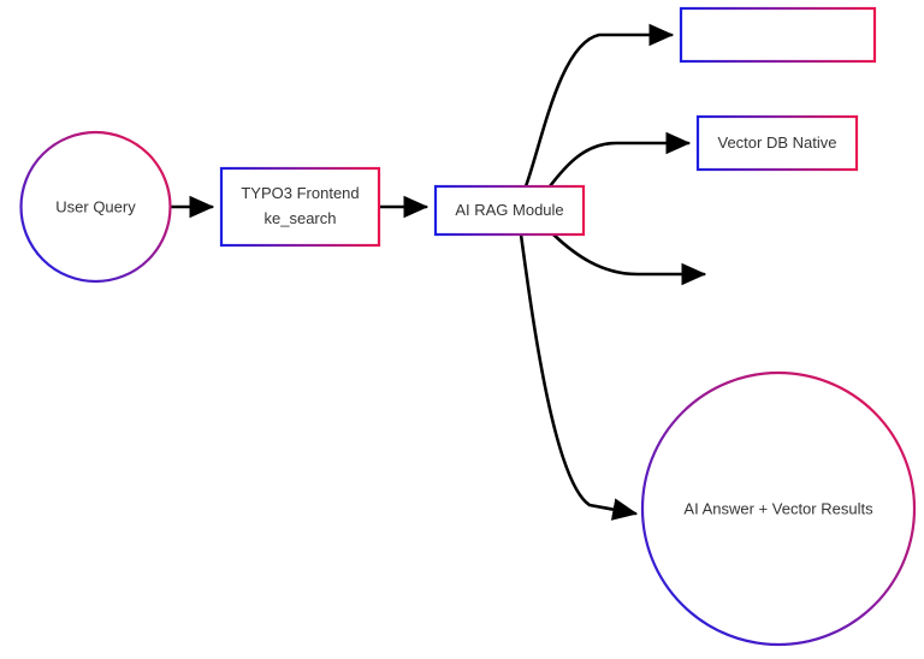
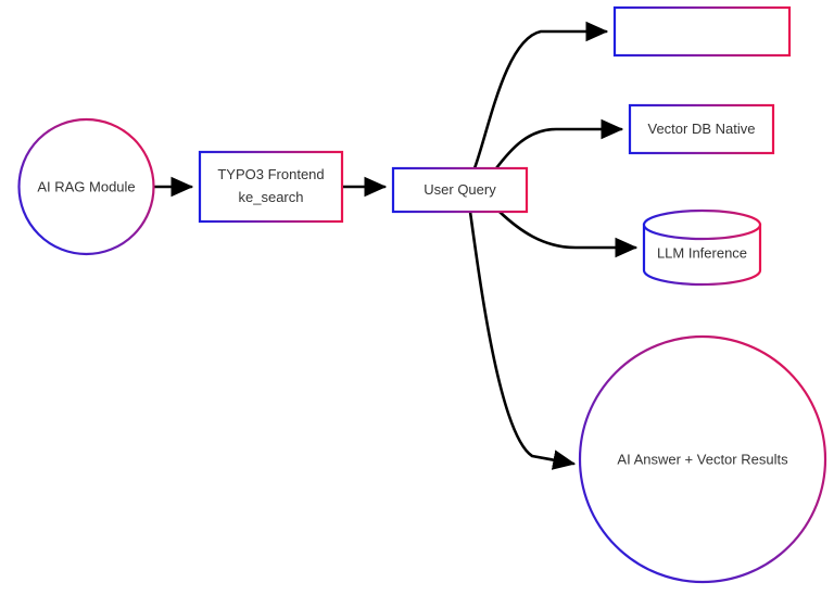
- User Query
+ AI RAG Module
  TYPO3 Frontend
  ke_search
- AI RAG Module
+ User Query
  Vector DB Native
+ LLM Inference
  AI Answer + Vector Results
